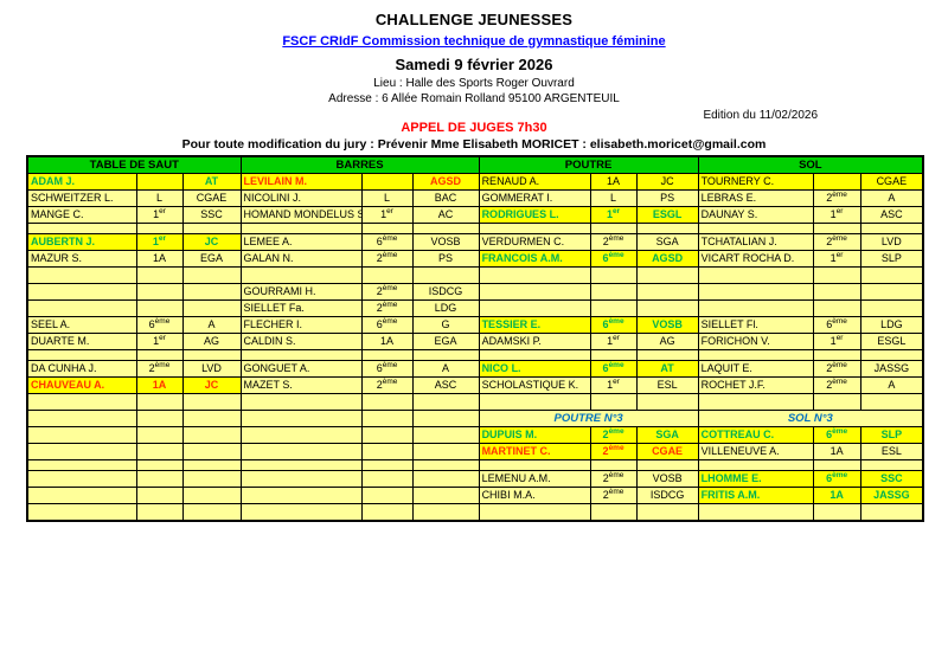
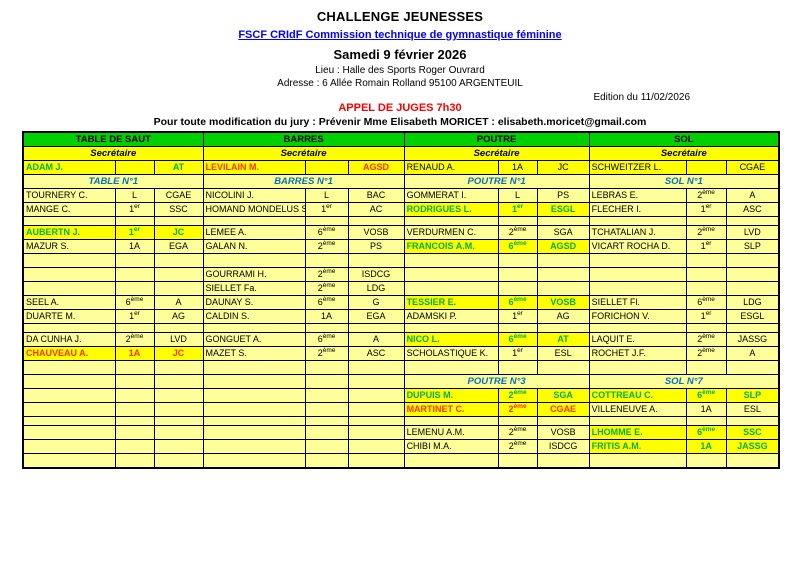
  CHALLENGE JEUNESSES
  FSCF CRIdF Commission technique de gymnastique féminine
  Samedi 9 février 2026
  Lieu : Halle des Sports Roger Ouvrard
  Adresse : 6 Allée Romain Rolland 95100 ARGENTEUIL
  APPEL DE JUGES 7h30
  Pour toute modification du jury : Prévenir Mme Elisabeth MORICET : elisabeth.moricet@gmail.com
  Edition du 11/02/2026
  TABLE DE SAUT	BARRES	POUTRE	SOL
+ Secrétaire	Secrétaire	Secrétaire	Secrétaire
- ADAM J.		AT	LEVILAIN M.		AGSD	RENAUD A.	1A	JC	TOURNERY C.		CGAE
+ ADAM J.		AT	LEVILAIN M.		AGSD	RENAUD A.	1A	JC	SCHWEITZER L.		CGAE
+ TABLE N°1	BARRES N°1	POUTRE N°1	SOL N°1
- SCHWEITZER L.	L	CGAE	NICOLINI J.	L	BAC	GOMMERAT I.	L	PS	LEBRAS E.	2	A
+ TOURNERY C.	L	CGAE	NICOLINI J.	L	BAC	GOMMERAT I.	L	PS	LEBRAS E.	2	A
- MANGE C.	1	SSC	HOMAND MONDELUS	1	AC	RODRIGUES L.	1	ESGL	DAUNAY S.	1	ASC
+ MANGE C.	1	SSC	HOMAND MONDELUS	1	AC	RODRIGUES L.	1	ESGL	FLECHER I.	1	ASC
  AUBERTN J.	1	JC	LEMEE A.	6	VOSB	VERDURMEN C.	2	SGA	TCHATALIAN J.	2	LVD
  MAZUR S.	1A	EGA	GALAN N.	2	PS	FRANCOIS A.M.	6	AGSD	VICART ROCHA D.	1	SLP
  			GOURRAMI H.	2	ISDCG
  			SIELLET Fa.	2	LDG
- SEEL A.	6	A	FLECHER I.	6	G	TESSIER E.	6	VOSB	SIELLET Fl.	6	LDG
+ SEEL A.	6	A	DAUNAY S.	6	G	TESSIER E.	6	VOSB	SIELLET Fl.	6	LDG
  DUARTE M.	1	AG	CALDIN S.	1A	EGA	ADAMSKI P.	1	AG	FORICHON V.	1	ESGL
  DA CUNHA J.	2	LVD	GONGUET A.	6	A	NICO L.	6	AT	LAQUIT E.	2	JASSG
  CHAUVEAU A.	1A	JC	MAZET S.	2	ASC	SCHOLASTIQUE K.	1	ESL	ROCHET J.F.	2	A
- 						POUTRE N°3	SOL N°3
+ 						POUTRE N°3	SOL N°7
  						DUPUIS M.	2	SGA	COTTREAU C.	6	SLP
  						MARTINET C.	2	CGAE	VILLENEUVE A.	1A	ESL
  						LEMENU A.M.	2	VOSB	LHOMME E.	6	SSC
  						CHIBI M.A.	2	ISDCG	FRITIS A.M.	1A	JASSG
